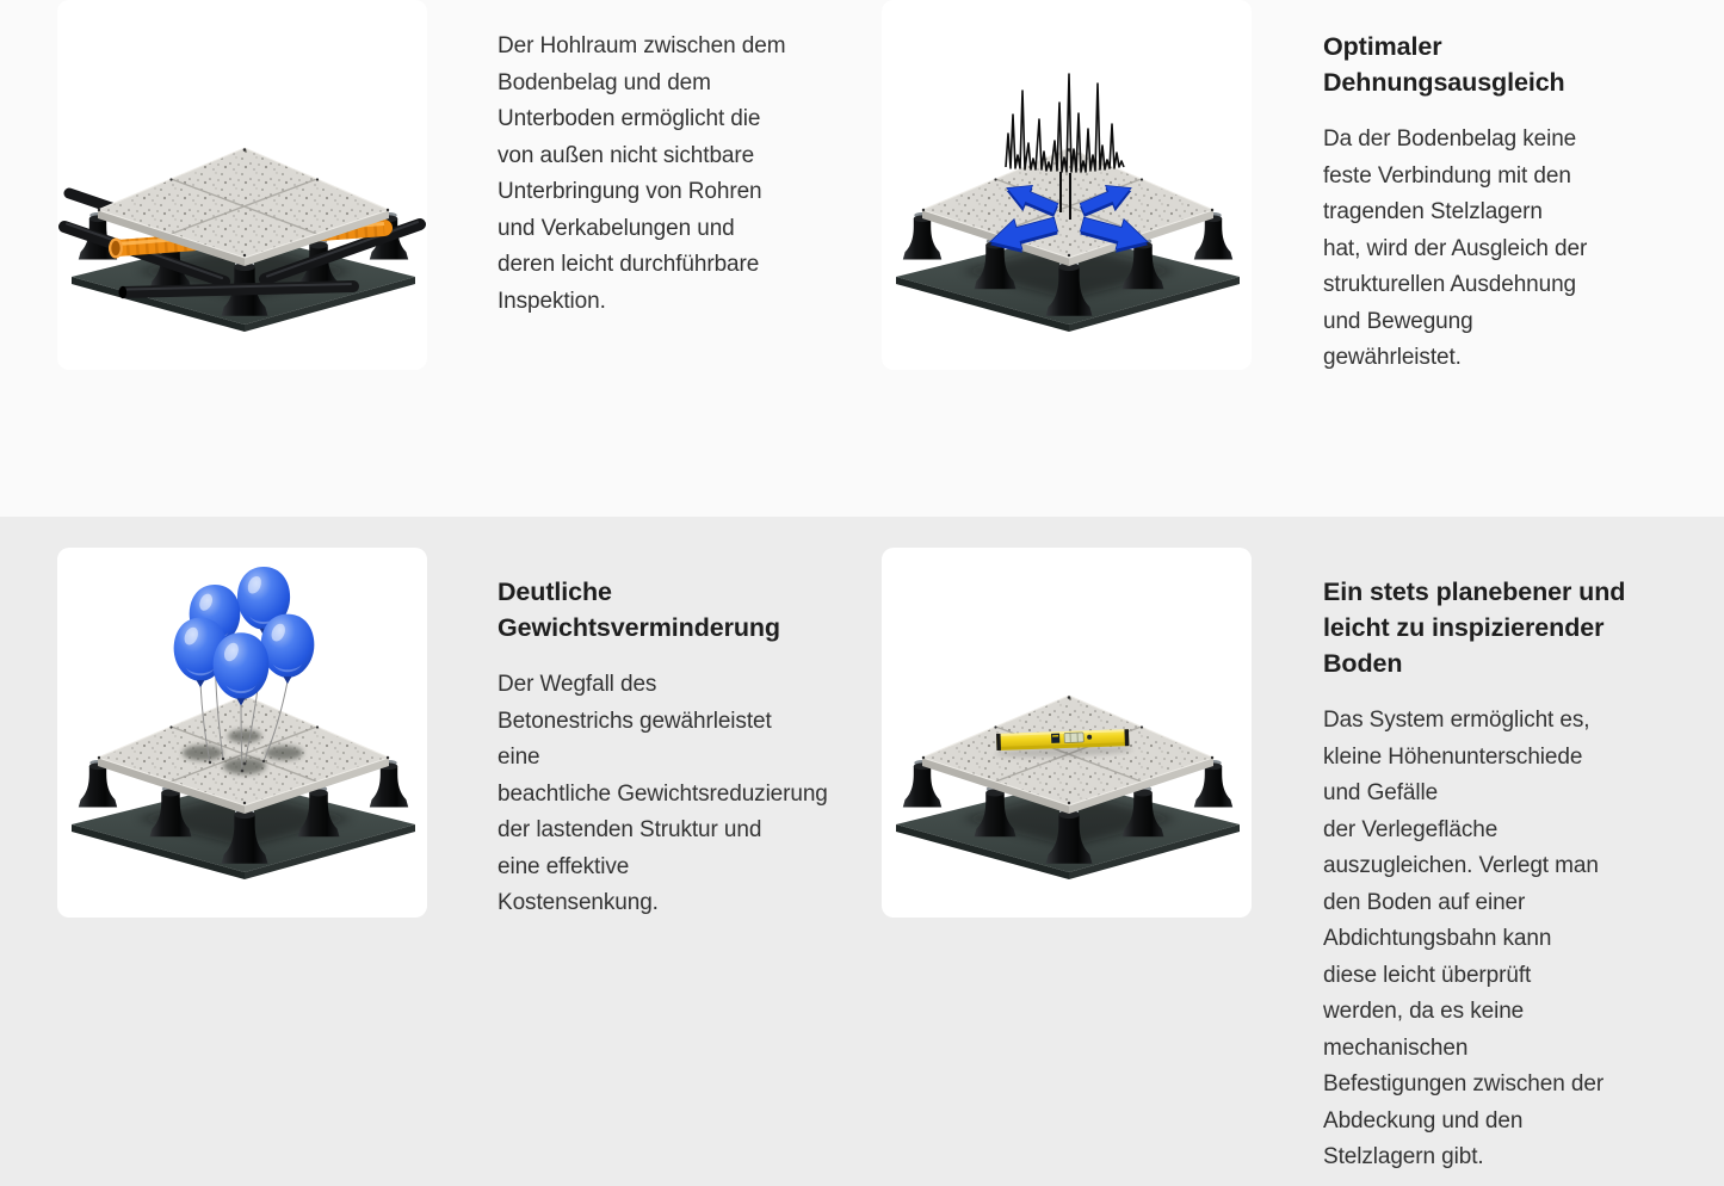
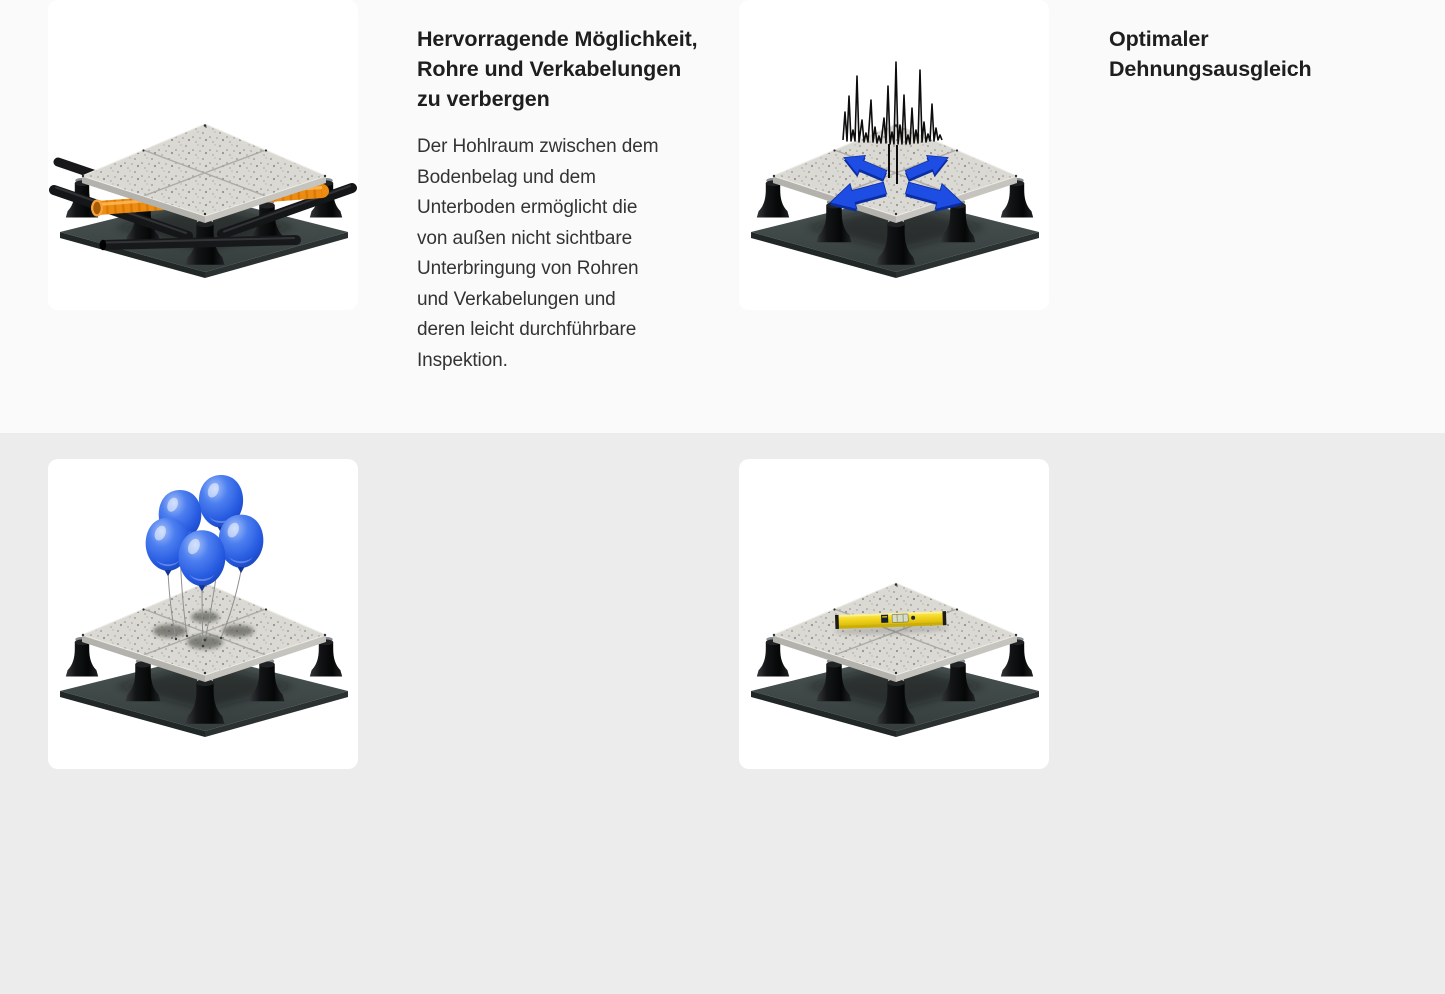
+ Hervorragende Möglichkeit,
+ Rohre und Verkabelungen
+ zu verbergen
  Der Hohlraum zwischen dem
  Bodenbelag und dem
  Unterboden ermöglicht die
  von außen nicht sichtbare
  Unterbringung von Rohren
  und Verkabelungen und
  deren leicht durchführbare
  Inspektion.
  Optimaler
  Dehnungsausgleich
- Da der Bodenbelag keine
- feste Verbindung mit den
- tragenden Stelzlagern
- hat, wird der Ausgleich der
- strukturellen Ausdehnung
- und Bewegung
- gewährleistet.
- Deutliche
- Gewichtsverminderung
- Der Wegfall des
- Betonestrichs gewährleistet
- eine
- beachtliche Gewichtsreduzierung
- der lastenden Struktur und
- eine effektive
- Kostensenkung.
- Ein stets planebener und
- leicht zu inspizierender
- Boden
- Das System ermöglicht es,
- kleine Höhenunterschiede
- und Gefälle
- der Verlegefläche
- auszugleichen. Verlegt man
- den Boden auf einer
- Abdichtungsbahn kann
- diese leicht überprüft
- werden, da es keine
- mechanischen
- Befestigungen zwischen der
- Abdeckung und den
- Stelzlagern gibt.
